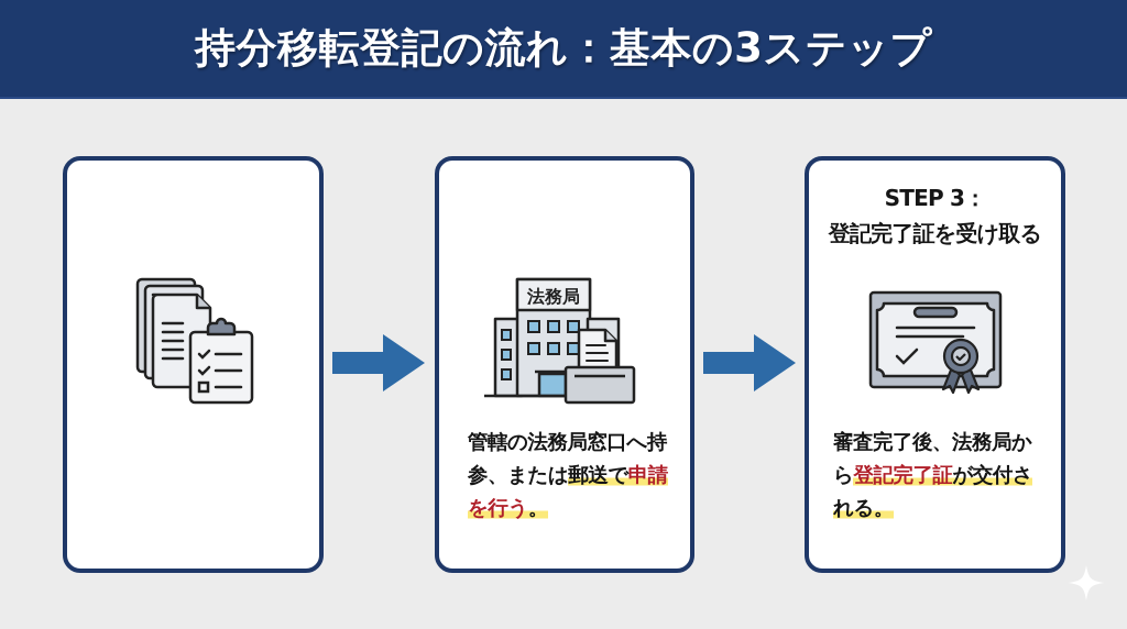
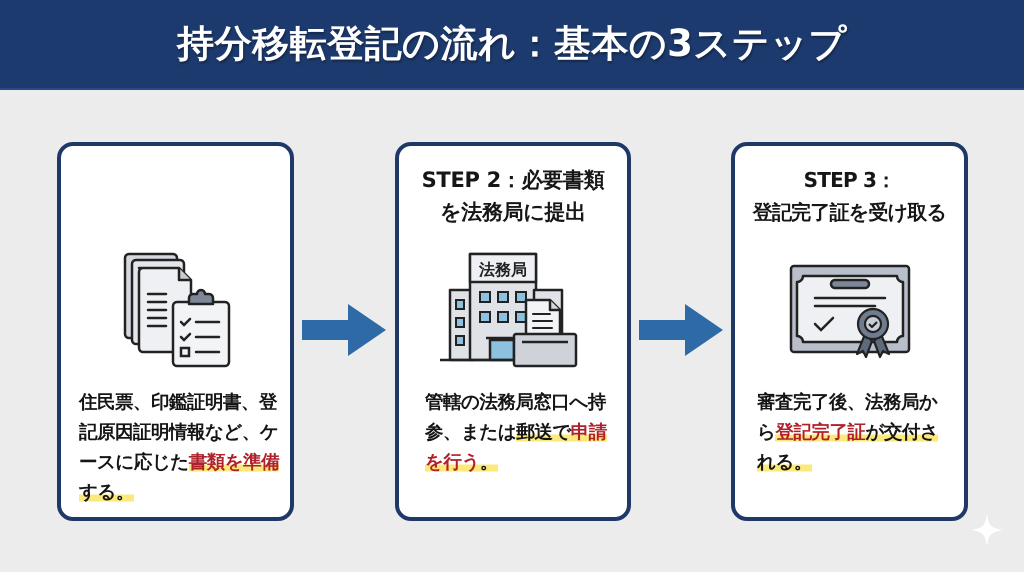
  持分移転登記の流れ：基本の3ステップ
+ 住民票、印鑑証明書、登記原因証明情報など、ケースに応じた書類を準備する。
+ STEP 2：必要書類
+ を法務局に提出
  法務局
  管轄の法務局窓口へ持参、または郵送で申請を行う。
  STEP 3：
  登記完了証を受け取る
  審査完了後、法務局から登記完了証が交付される。
